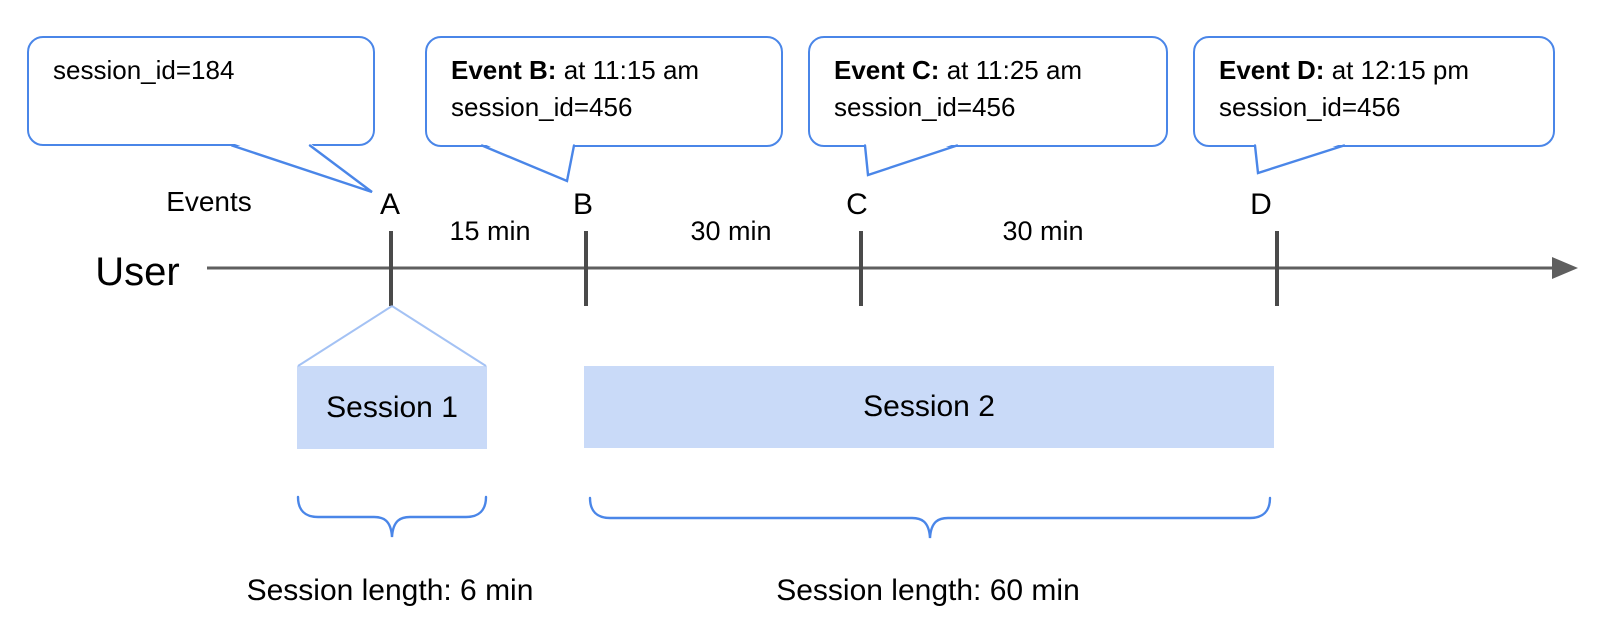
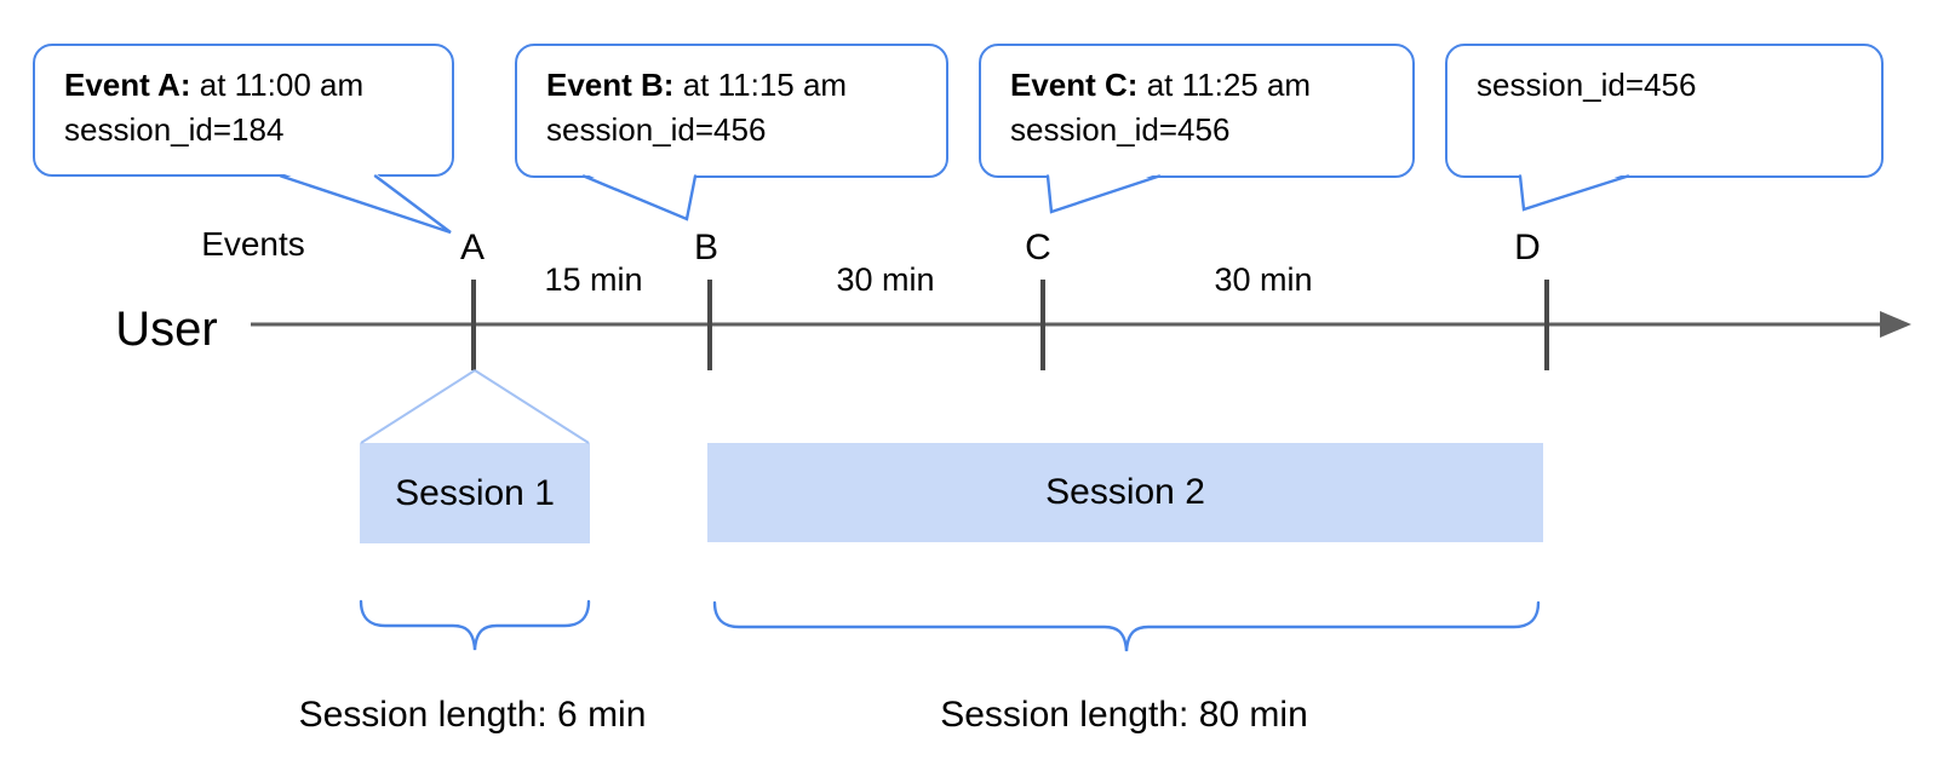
+ Event A: at 11:00 am
  session_id=184
  Event B: at 11:15 am
  session_id=456
  Event C: at 11:25 am
  session_id=456
- Event D: at 12:15 pm
  session_id=456
  Session 1
  Session 2
  Events
  User
  A
  B
  C
  D
  15 min
  30 min
  30 min
  Session length: 6 min
- Session length: 60 min
+ Session length: 80 min
